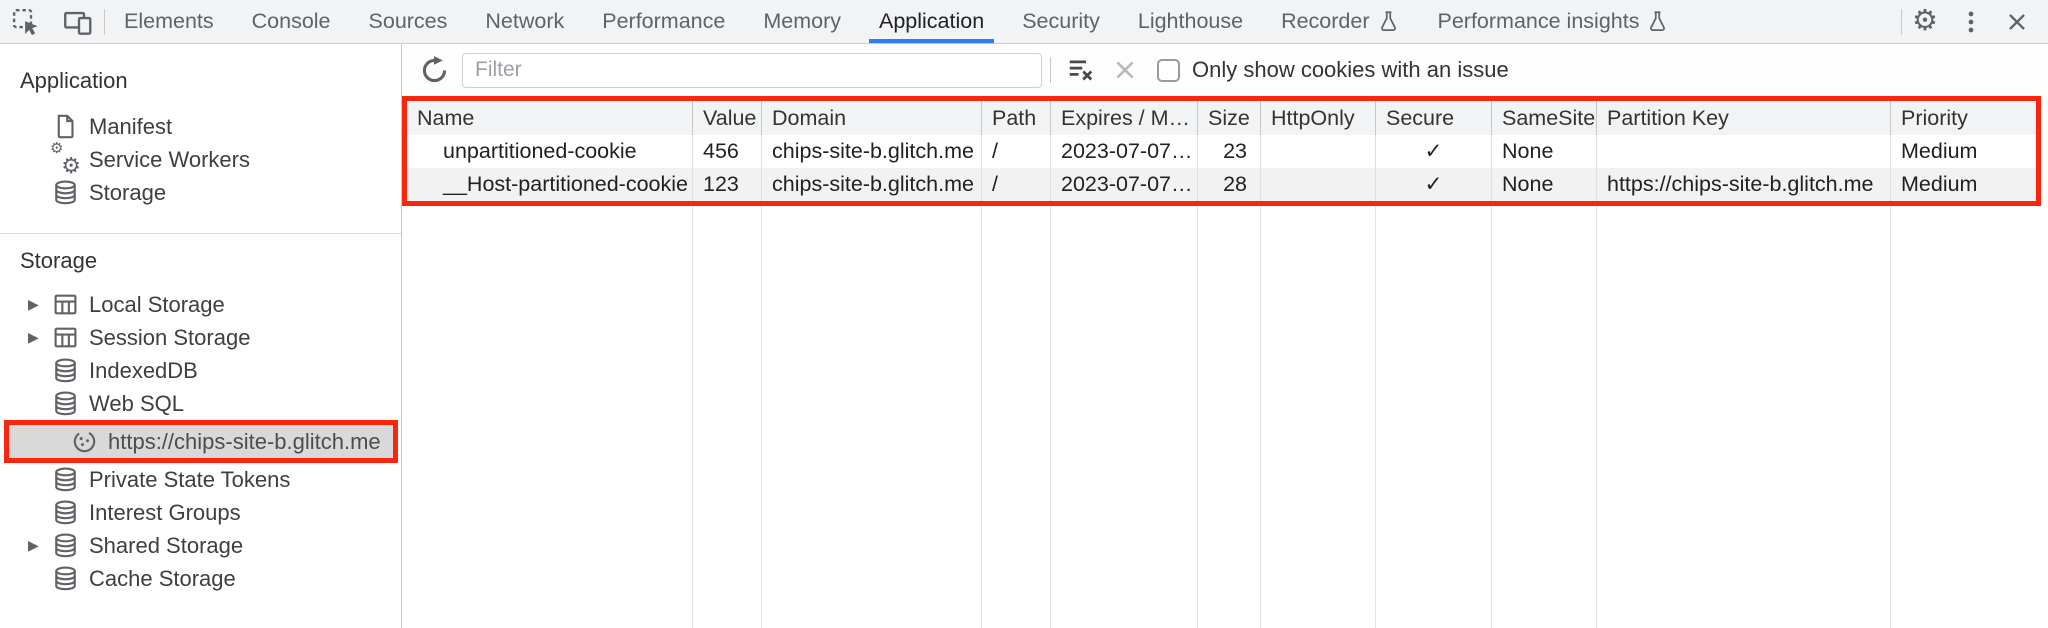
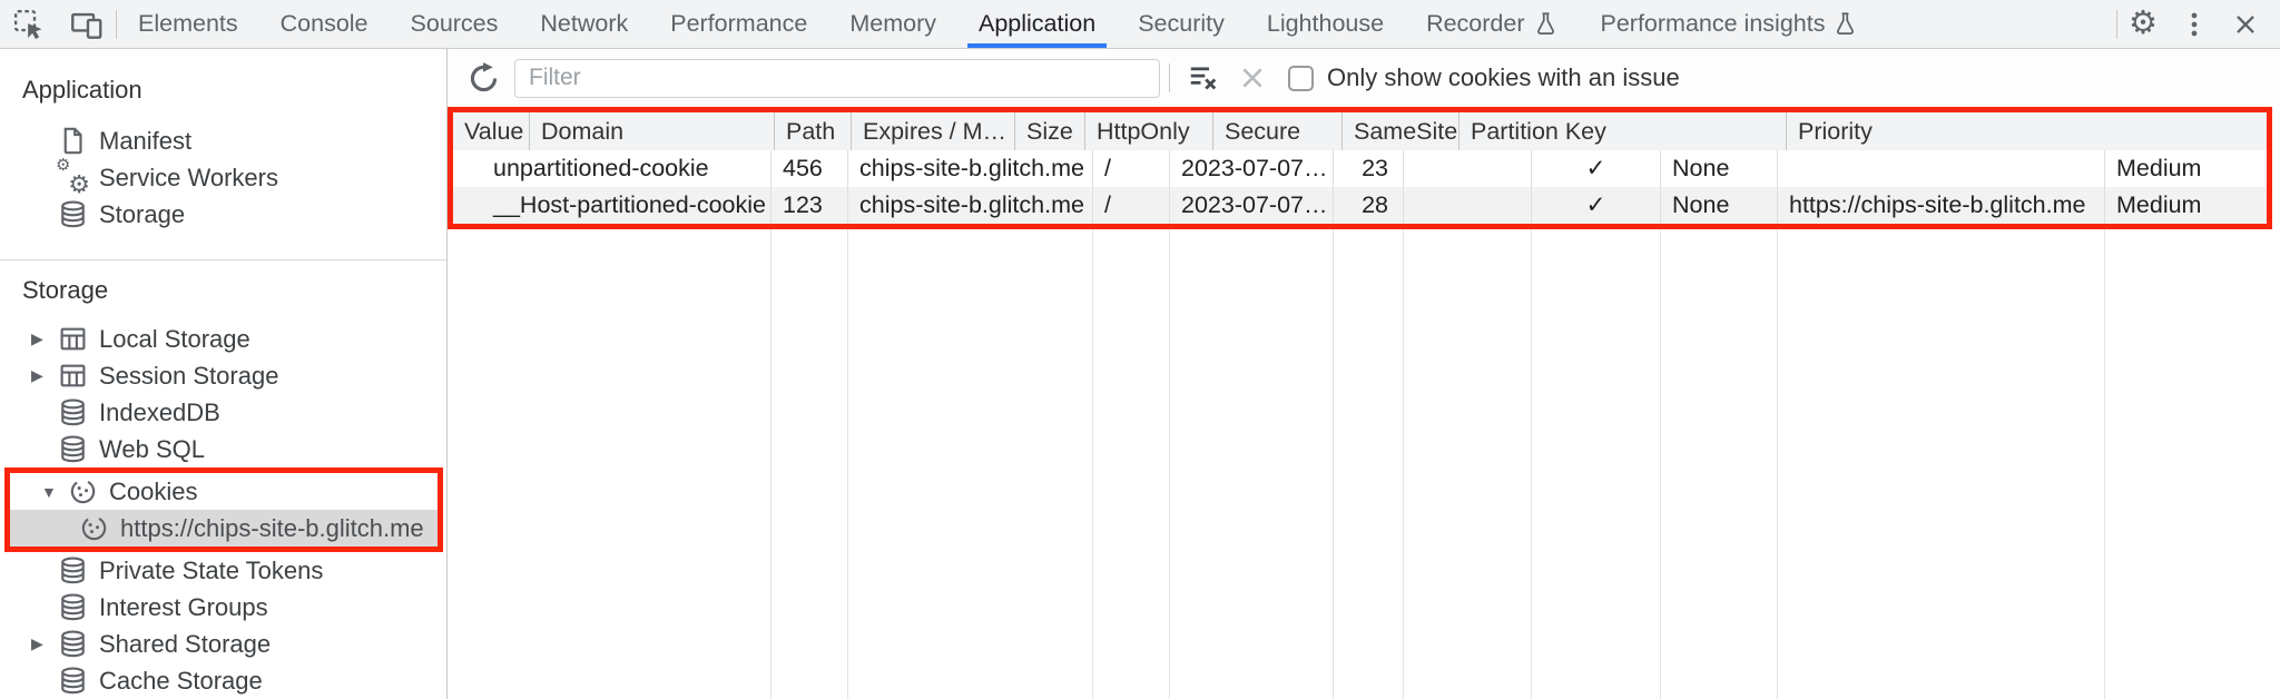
  Elements
  Console
  Sources
  Network
  Performance
  Memory
  Application
  Security
  Lighthouse
  Recorder
  Performance insights
  ⚙
  Application
  Manifest
  ⚙
  ⚙
  Service Workers
  Storage
  Storage
  ▶
  Local Storage
  ▶
  Session Storage
  IndexedDB
  Web SQL
+ ▼
+ Cookies
  https://chips-site-b.glitch.me
  Private State Tokens
  Interest Groups
  ▶
  Shared Storage
  Cache Storage
  Filter
  Only show cookies with an issue
- Name
  Value
  Domain
  Path
  Expires / M…
  Size
  HttpOnly
  Secure
  SameSite
  Partition Key
  Priority
  unpartitioned-cookie
  456
  chips-site-b.glitch.me
  /
  2023-07-07…
  23
  ✓
  None
  Medium
  __Host-partitioned-cookie
  123
  chips-site-b.glitch.me
  /
  2023-07-07…
  28
  ✓
  None
  https://chips-site-b.glitch.me
  Medium
